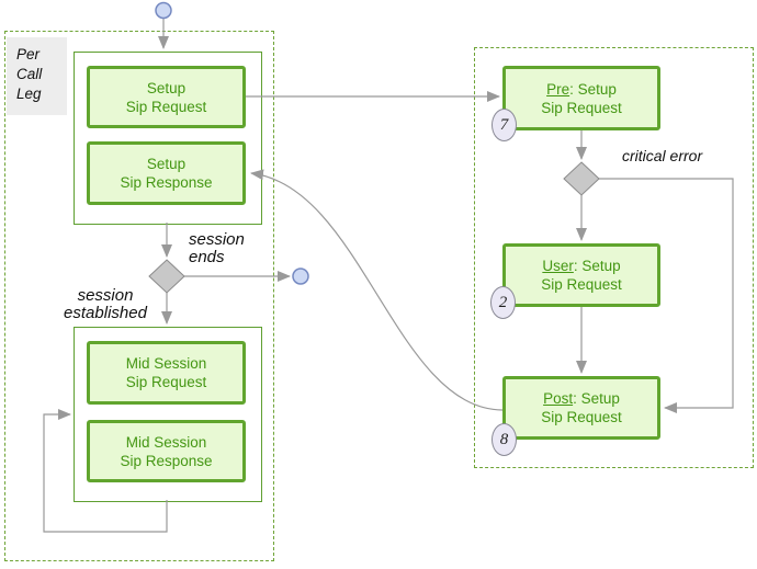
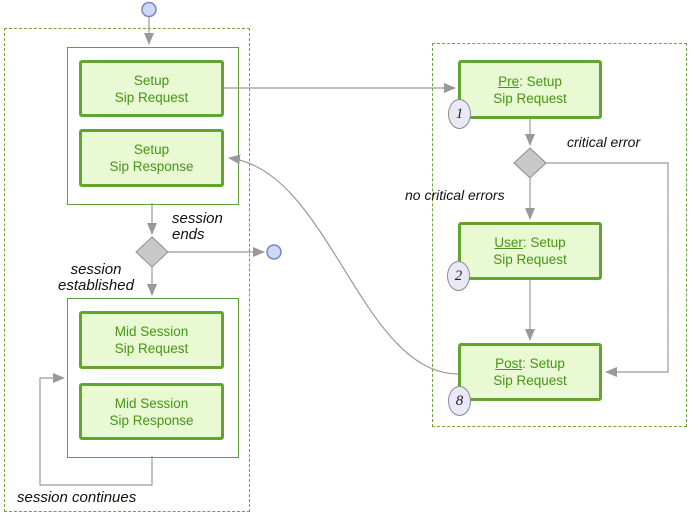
- Per
- Call
- Leg
  Setup
  Sip Request
  Setup
  Sip Response
  Mid Session
  Sip Request
  Mid Session
  Sip Response
  Pre: Setup
  Sip Request
  User: Setup
  Sip Request
  Post: Setup
  Sip Request
- 7
+ 1
  2
  8
  session
  ends
  session
  established
+ session continues
  critical error
+ no critical errors
